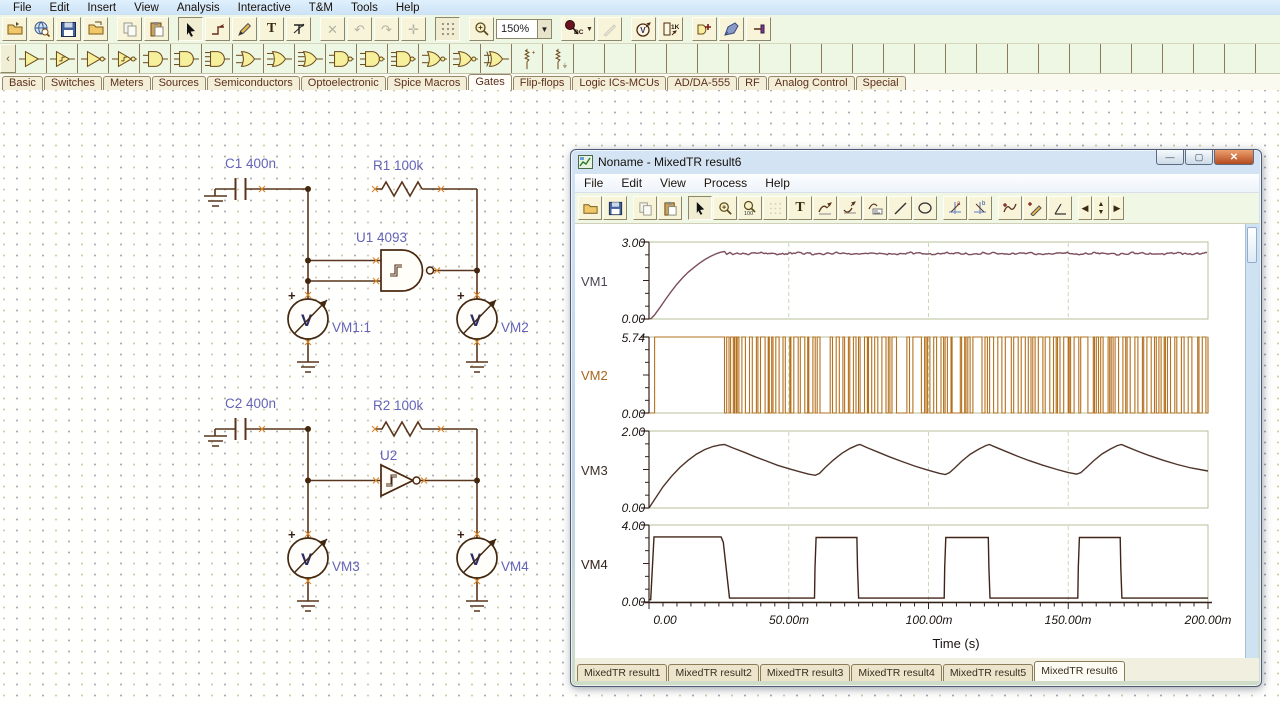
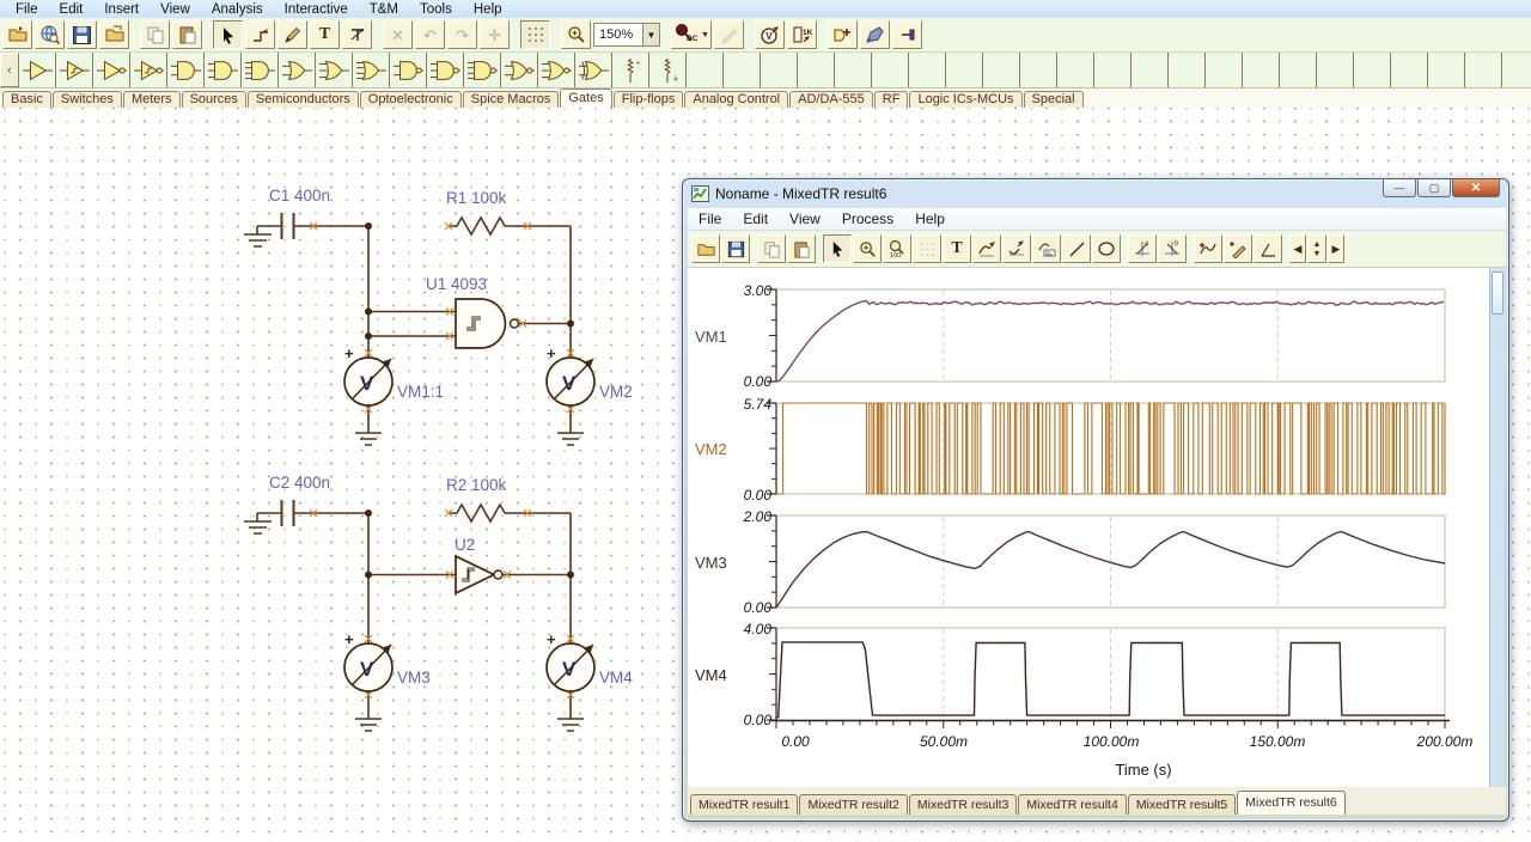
  File
  Edit
  Insert
  View
  Analysis
  Interactive
  T&M
  Tools
  Help
  T
  ✕
  ↶
  ↷
  ✛
  150%
  ▼
  V
  ‹
  Basic
  Switches
  Meters
  Sources
  Semiconductors
  Optoelectronic
  Spice Macros
  Gates
  Flip-flops
- Logic ICs-MCUs
+ Analog Control
  AD/DA-555
  RF
- Analog Control
+ Logic ICs-MCUs
  Special
  +
  +
  +
  +
  C1 400n
  R1 100k
  U1 4093
  VM1:1
  VM2
  C2 400n
  R2 100k
  U2
  VM3
  VM4
  Noname - MixedTR result6
  —
  ▢
  ✕
  File
  Edit
  View
  Process
  Help
  T
  ◀
  ▶
  3.00
  0.00
  5.74
  0.00
  2.00
  0.00
  4.00
  0.00
  VM1
  VM2
  VM3
  VM4
  0.00
  50.00m
  100.00m
  150.00m
  200.00m
  Time (s)
  MixedTR result1
  MixedTR result2
  MixedTR result3
  MixedTR result4
  MixedTR result5
  MixedTR result6
